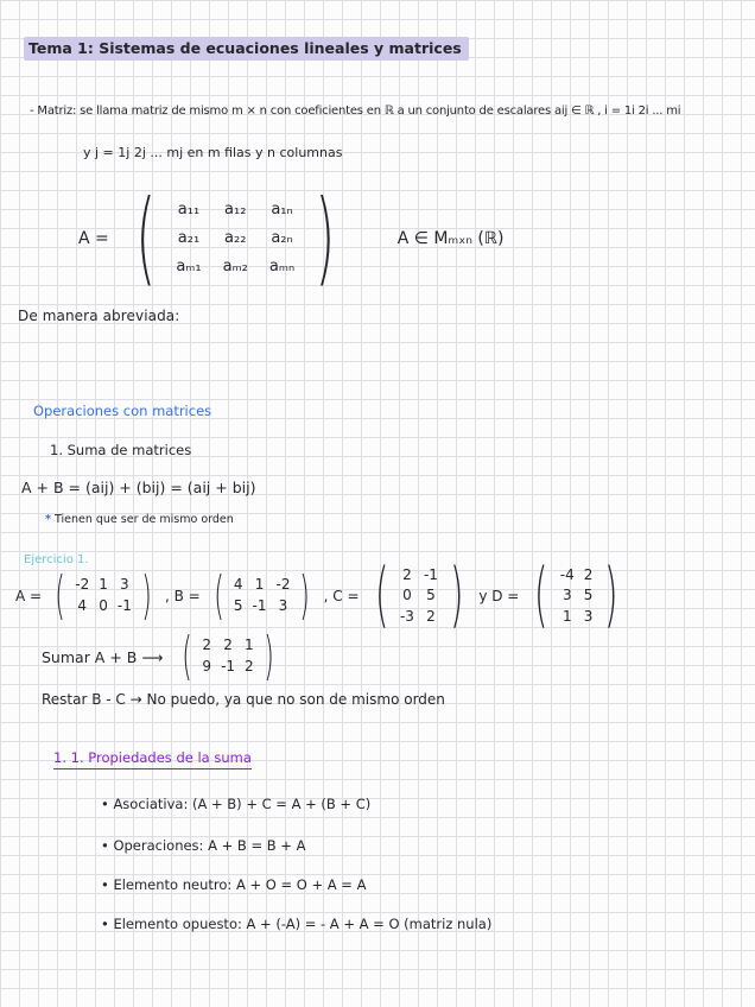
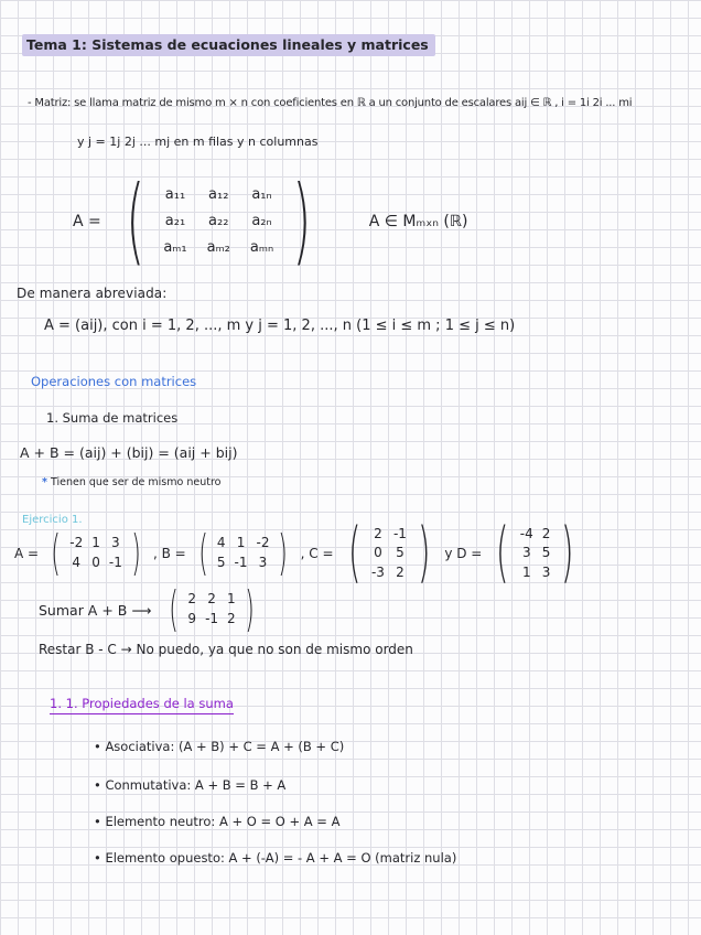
  Tema 1: Sistemas de ecuaciones lineales y matrices
  - Matriz: se llama matriz de mismo m × n con coeficientes en ℝ a un conjunto de escalares aij ∈ ℝ , i = 1i 2i ... mi
  y j = 1j 2j ... mj en m filas y n columnas
  A =
  (
  a₁₁	a₁₂	a₁ₙ
  a₂₁	a₂₂	a₂ₙ
  aₘ₁	aₘ₂	aₘₙ
  )
  A ∈ Mₘₓₙ (ℝ)
  De manera abreviada:
+ A = (aij), con i = 1, 2, ..., m y j = 1, 2, ..., n (1 ≤ i ≤ m ; 1 ≤ j ≤ n)
  Operaciones con matrices
  1. Suma de matrices
  A + B = (aij) + (bij) = (aij + bij)
- * Tienen que ser de mismo orden
+ * Tienen que ser de mismo neutro
  Ejercicio 1.
  A =
  (
  -2	1	3
  4	0	-1
  )
  , B =
  (
  4	1	-2
  5	-1	3
  )
  , C =
  (
  2	-1
  0	5
  -3	2
  )
  y D =
  (
  -4	2
  3	5
  1	3
  )
  Sumar A + B ⟶
  (
  2	2	1
  9	-1	2
  )
  Restar B - C → No puedo, ya que no son de mismo orden
  1. 1. Propiedades de la suma
  • Asociativa: (A + B) + C = A + (B + C)
- • Operaciones: A + B = B + A
+ • Conmutativa: A + B = B + A
  • Elemento neutro: A + O = O + A = A
  • Elemento opuesto: A + (-A) = - A + A = O (matriz nula)
